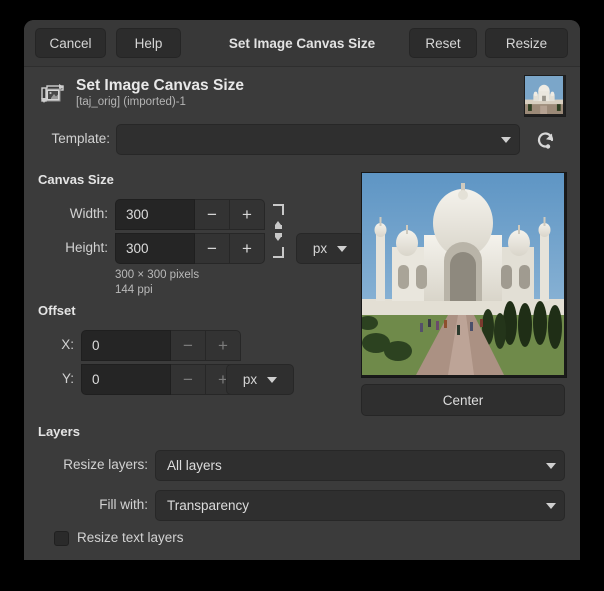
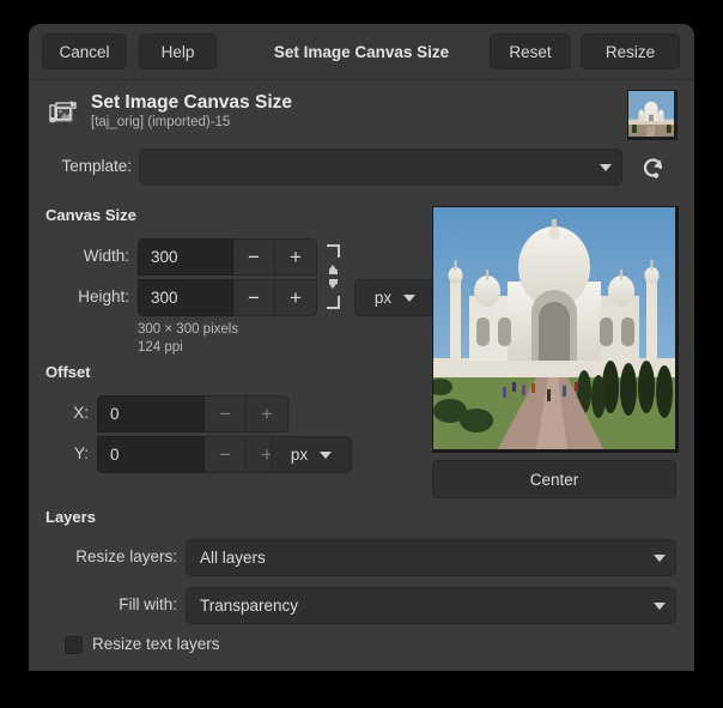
  Set Image Canvas Size
  Cancel
  Help
  Reset
  Resize
  Set Image Canvas Size
- [taj_orig] (imported)-1
+ [taj_orig] (imported)-15
  Template:
  Canvas Size
  Width:
  300
  −
  +
  Height:
  300
  −
  +
  px
  300 × 300 pixels
- 144 ppi
+ 124 ppi
  Offset
  X:
  0
  −
  +
  Y:
  0
  −
  +
  px
  Center
  Layers
  Resize layers:
  All layers
  Fill with:
  Transparency
  Resize text layers
